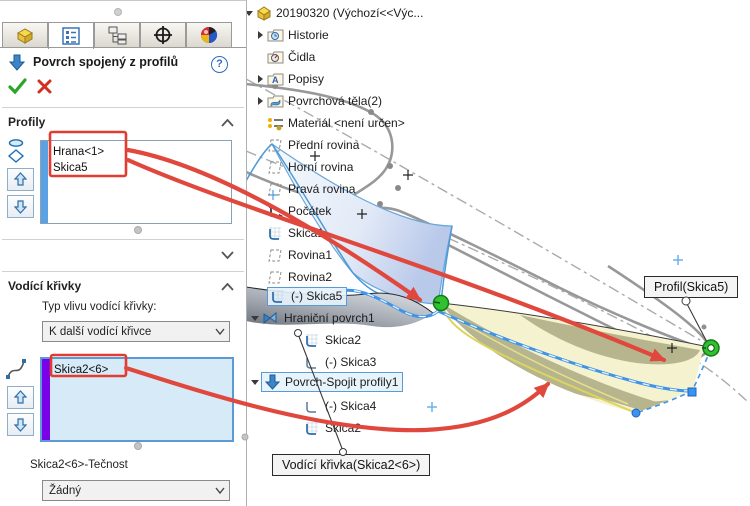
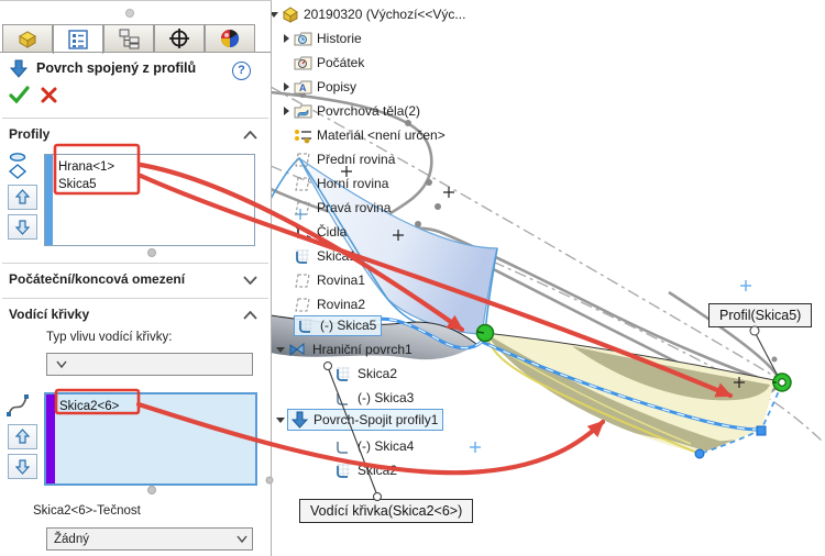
  20190320 (Výchozí<<Výc...
  Historie
- Čidla
+ Počátek
  A
  Popisy
  Povrchová těla(2)
  Materiál <není určen>
  Přední rovina
  Horní rovina
  Pravá rovina
- Počátek
+ Čidla
  Skica
  Rovina1
  Rovina2
  (-) Skica5
  Hraniční povrch1
  Skica2
  (-) Skica3
  Povrch-Spojit profily1
  (-) Skica4
  Skica
  Povrch spojený z profilů
  ?
  Profily
  Hrana<1>
  Skica5
+ Počáteční/koncová omezení
  Vodící křivky
  Typ vlivu vodící křivky:
- K další vodící křivce
  Skica2<6>
  Skica2<6>-Tečnost
  Žádný
  Profil(Skica5)
  Vodící křivka(Skica2<6>)
